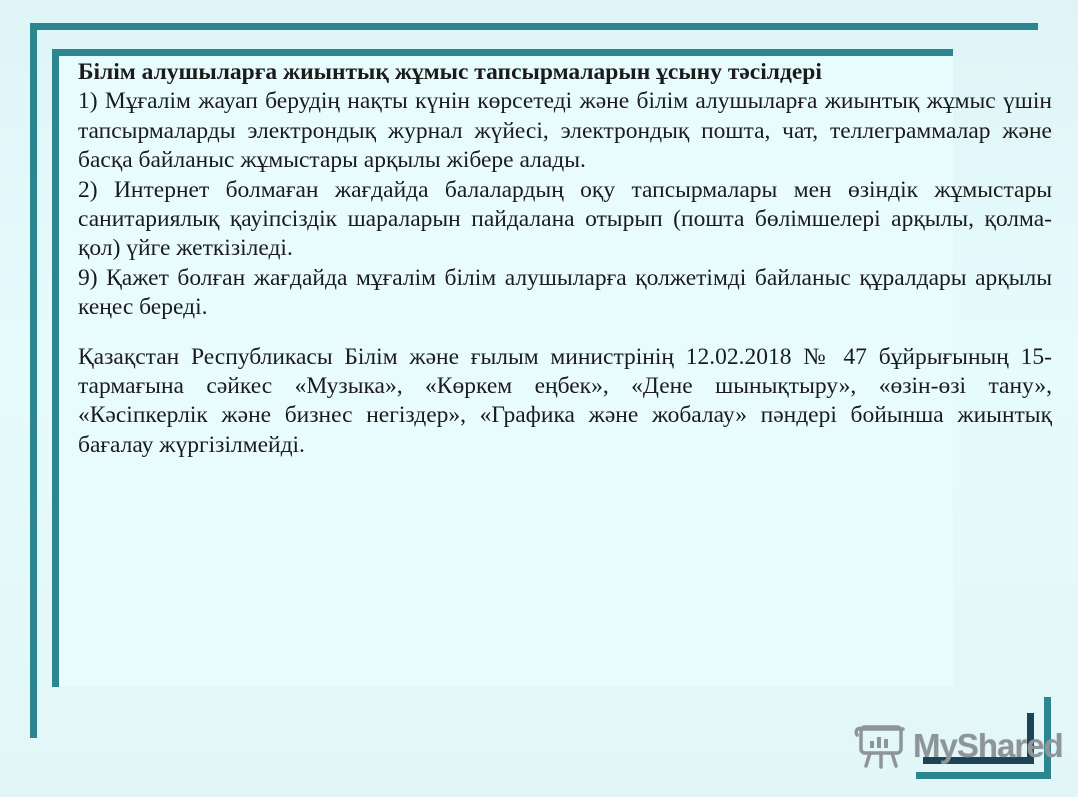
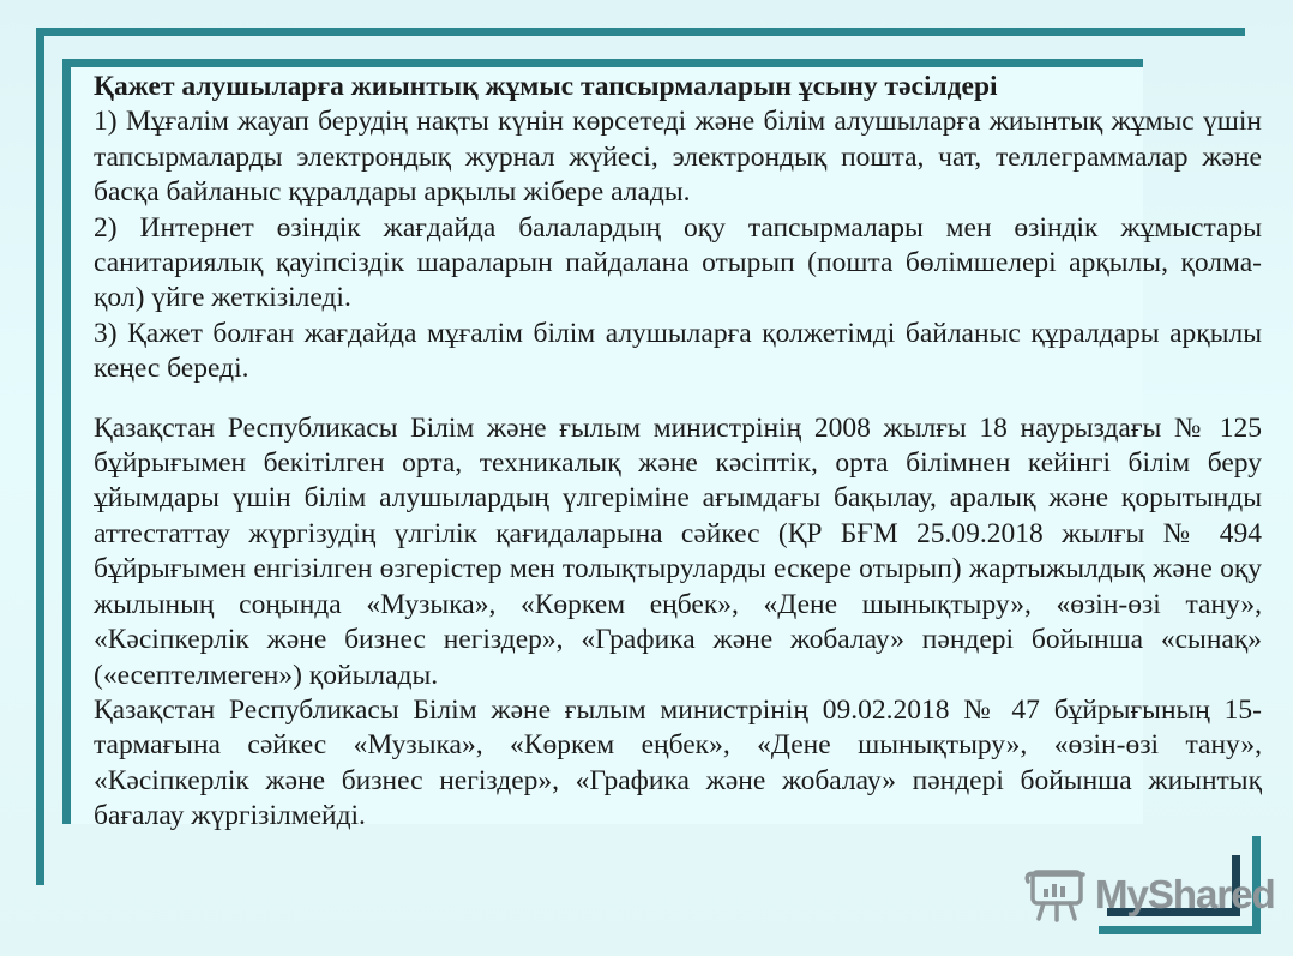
- Білім алушыларға жиынтық жұмыс тапсырмаларын ұсыну тәсілдері
+ Қажет алушыларға жиынтық жұмыс тапсырмаларын ұсыну тәсілдері
- 1) Мұғалім жауап берудің нақты күнін көрсетеді және білім алушыларға жиынтық жұмыс үшін тапсырмаларды электрондық журнал жүйесі, электрондық пошта, чат, теллеграммалар және басқа байланыс жұмыстары арқылы жібере алады.
+ 1) Мұғалім жауап берудің нақты күнін көрсетеді және білім алушыларға жиынтық жұмыс үшін тапсырмаларды электрондық журнал жүйесі, электрондық пошта, чат, теллеграммалар және басқа байланыс құралдары арқылы жібере алады.
- 2) Интернет болмаған жағдайда балалардың оқу тапсырмалары мен өзіндік жұмыстары санитариялық қауіпсіздік шараларын пайдалана отырып (пошта бөлімшелері арқылы, қолма-қол) үйге жеткізіледі.
+ 2) Интернет өзіндік жағдайда балалардың оқу тапсырмалары мен өзіндік жұмыстары санитариялық қауіпсіздік шараларын пайдалана отырып (пошта бөлімшелері арқылы, қолма-қол) үйге жеткізіледі.
- 9) Қажет болған жағдайда мұғалім білім алушыларға қолжетімді байланыс құралдары арқылы кеңес береді.
+ 3) Қажет болған жағдайда мұғалім білім алушыларға қолжетімді байланыс құралдары арқылы кеңес береді.
+ Қазақстан Республикасы Білім және ғылым министрінің 2008 жылғы 18 наурыздағы № 125 бұйрығымен бекітілген орта, техникалық және кәсіптік, орта білімнен кейінгі білім беру ұйымдары үшін білім алушылардың үлгеріміне ағымдағы бақылау, аралық және қорытынды аттестаттау жүргізудің үлгілік қағидаларына сәйкес (ҚР БҒМ 25.09.2018 жылғы № 494 бұйрығымен енгізілген өзгерістер мен толықтыруларды ескере отырып) жартыжылдық және оқу жылының соңында «Музыка», «Көркем еңбек», «Дене шынықтыру», «өзін-өзі тану», «Кәсіпкерлік және бизнес негіздер», «Графика және жобалау» пәндері бойынша «сынақ» («есептелмеген») қойылады.
- Қазақстан Республикасы Білім және ғылым министрінің 12.02.2018 № 47 бұйрығының 15-тармағына сәйкес «Музыка», «Көркем еңбек», «Дене шынықтыру», «өзін-өзі тану», «Кәсіпкерлік және бизнес негіздер», «Графика және жобалау» пәндері бойынша жиынтық бағалау жүргізілмейді.
+ Қазақстан Республикасы Білім және ғылым министрінің 09.02.2018 № 47 бұйрығының 15-тармағына сәйкес «Музыка», «Көркем еңбек», «Дене шынықтыру», «өзін-өзі тану», «Кәсіпкерлік және бизнес негіздер», «Графика және жобалау» пәндері бойынша жиынтық бағалау жүргізілмейді.
  MyShared
